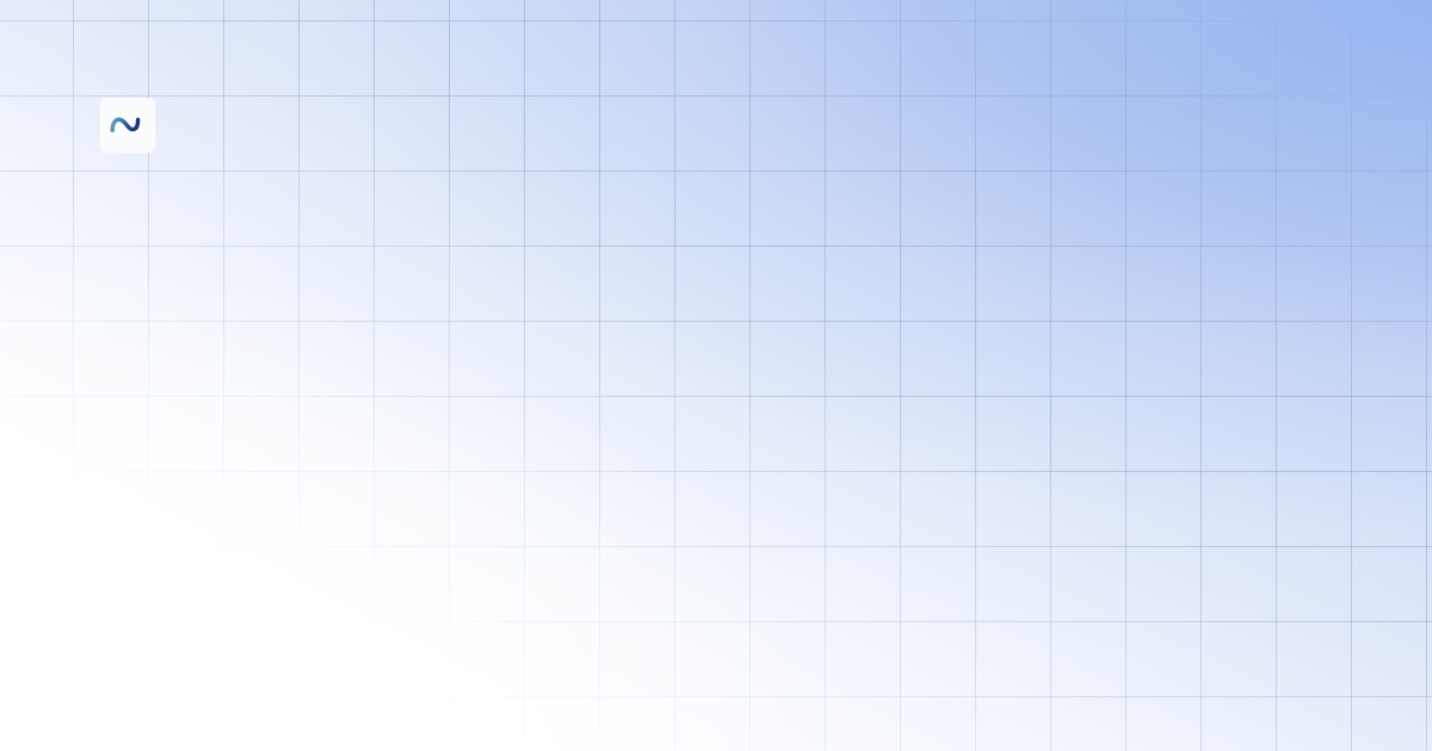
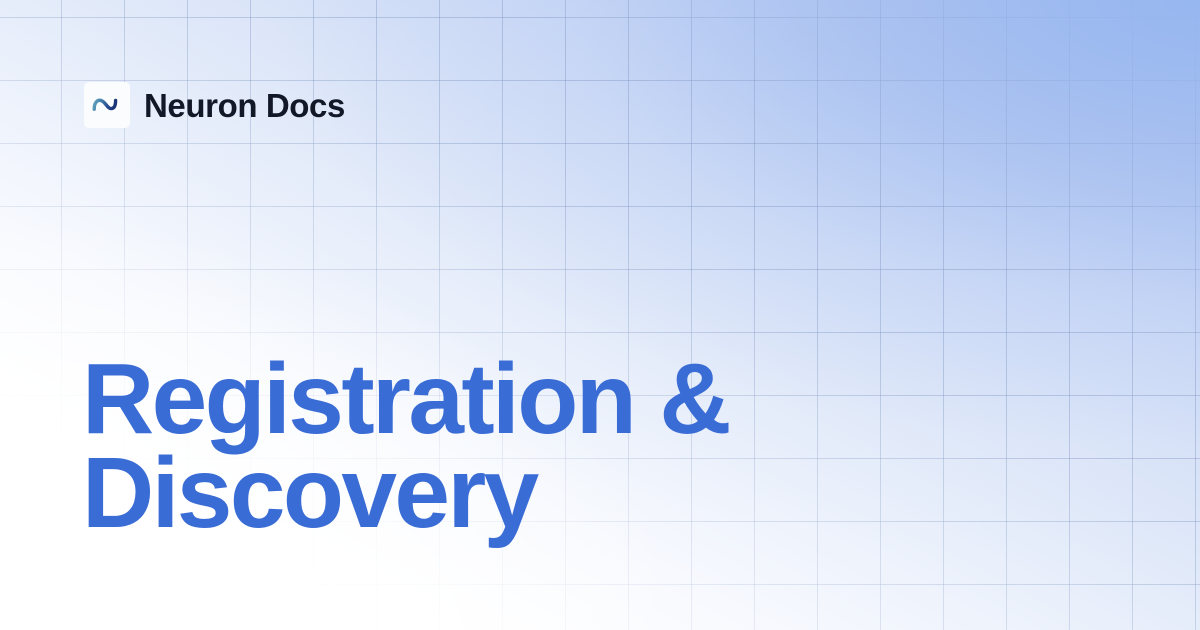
+ Neuron Docs
+ Registration &
+ Discovery
